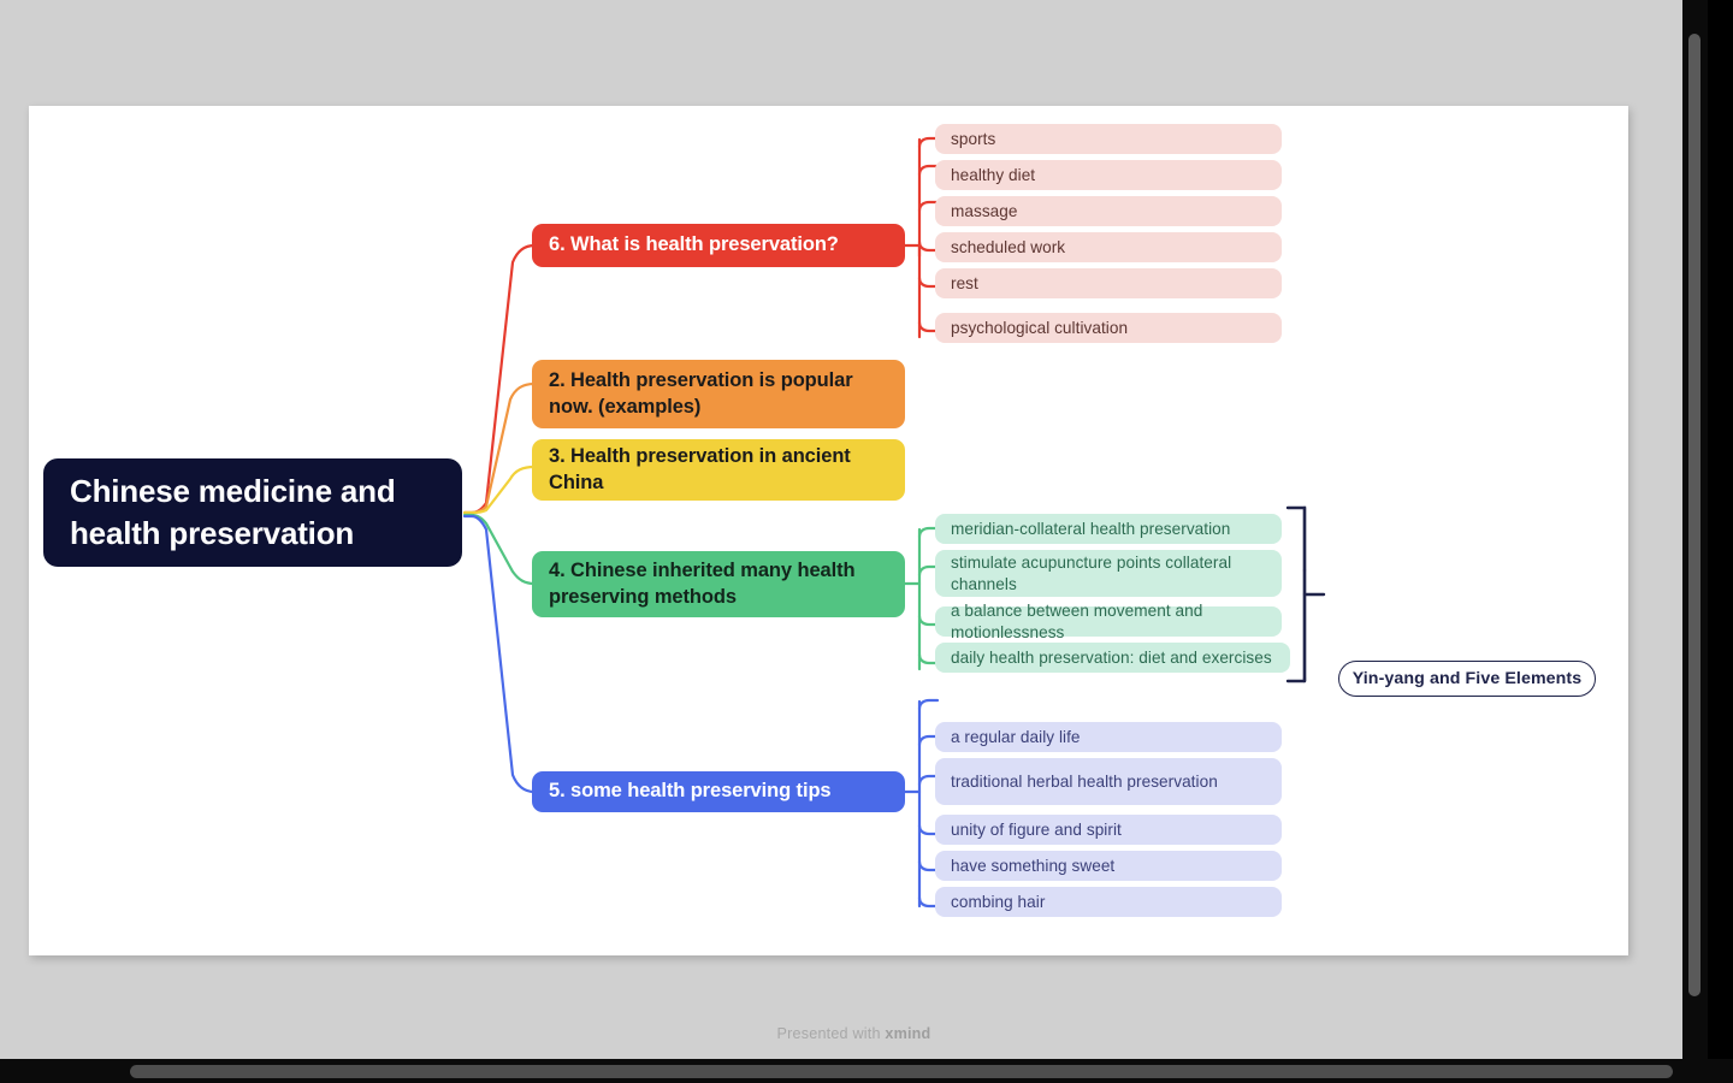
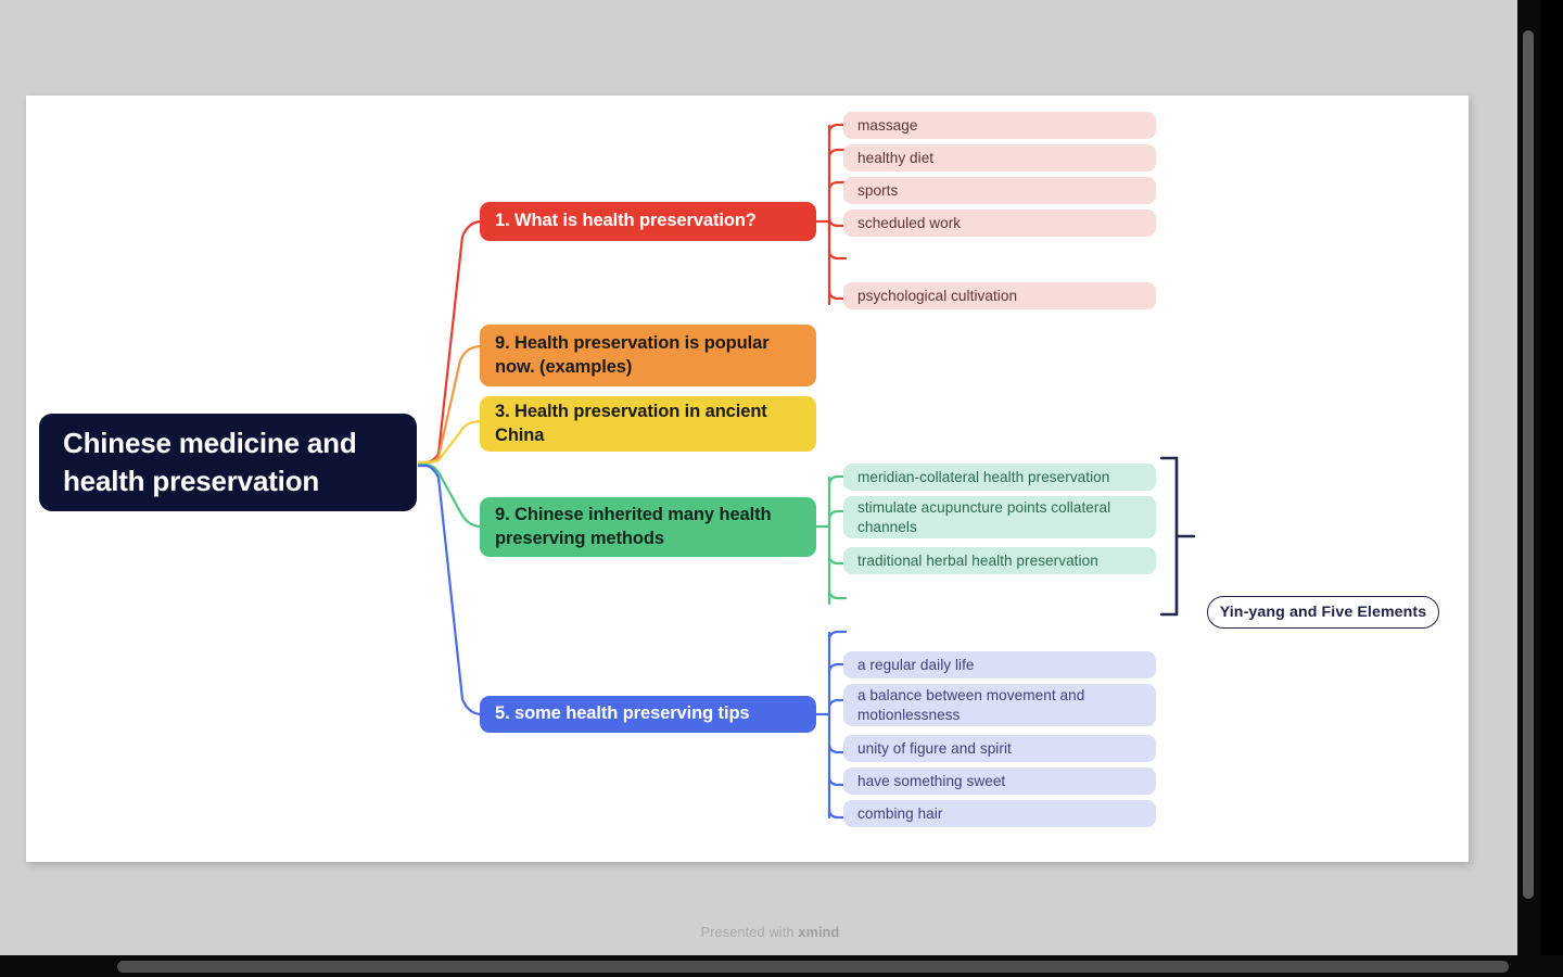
  Chinese medicine and health preservation
- 6. What is health preservation?
+ 1. What is health preservation?
- 2. Health preservation is popular now. (examples)
+ 9. Health preservation is popular now. (examples)
  3. Health preservation in ancient China
- 4. Chinese inherited many health preserving methods
+ 9. Chinese inherited many health preserving methods
  5. some health preserving tips
- sports
+ massage
  healthy diet
- massage
+ sports
  scheduled work
- rest
  psychological cultivation
  meridian-collateral health preservation
  stimulate acupuncture points collateral channels
- a balance between movement and motionlessness
+ traditional herbal health preservation
- daily health preservation: diet and exercises
  a regular daily life
- traditional herbal health preservation
+ a balance between movement and motionlessness
  unity of figure and spirit
  have something sweet
  combing hair
  Yin-yang and Five Elements
  Presented with xmind
